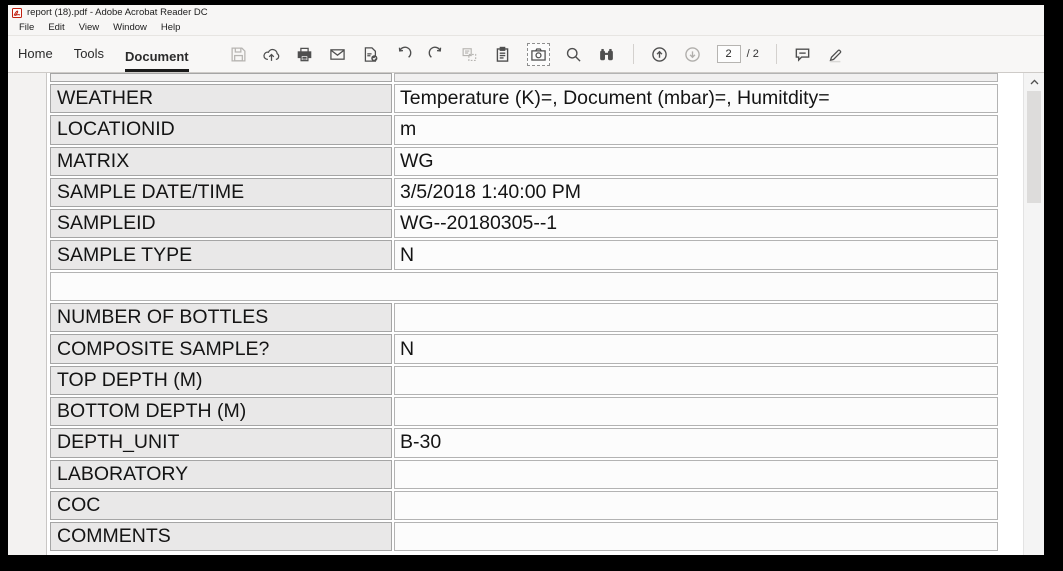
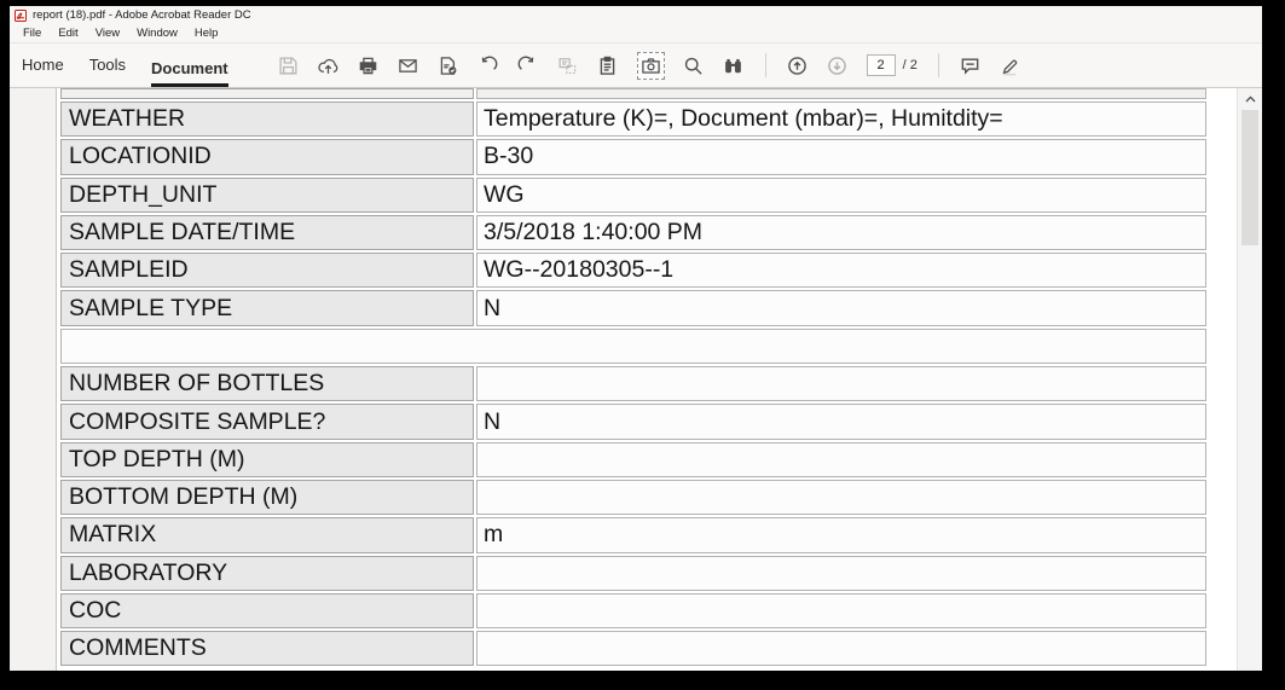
  report (18).pdf - Adobe Acrobat Reader DC
  File
  Edit
  View
  Window
  Help
  Home
  Tools
  Document
  2
  / 2
  WEATHER
  Temperature (K)=, Document (mbar)=, Humitdity=
  LOCATIONID
- m
+ B-30
- MATRIX
+ DEPTH_UNIT
  WG
  SAMPLE DATE/TIME
  3/5/2018 1:40:00 PM
  SAMPLEID
  WG--20180305--1
  SAMPLE TYPE
  N
  NUMBER OF BOTTLES
  COMPOSITE SAMPLE?
  N
  TOP DEPTH (M)
  BOTTOM DEPTH (M)
- DEPTH_UNIT
+ MATRIX
- B-30
+ m
  LABORATORY
  COC
  COMMENTS
